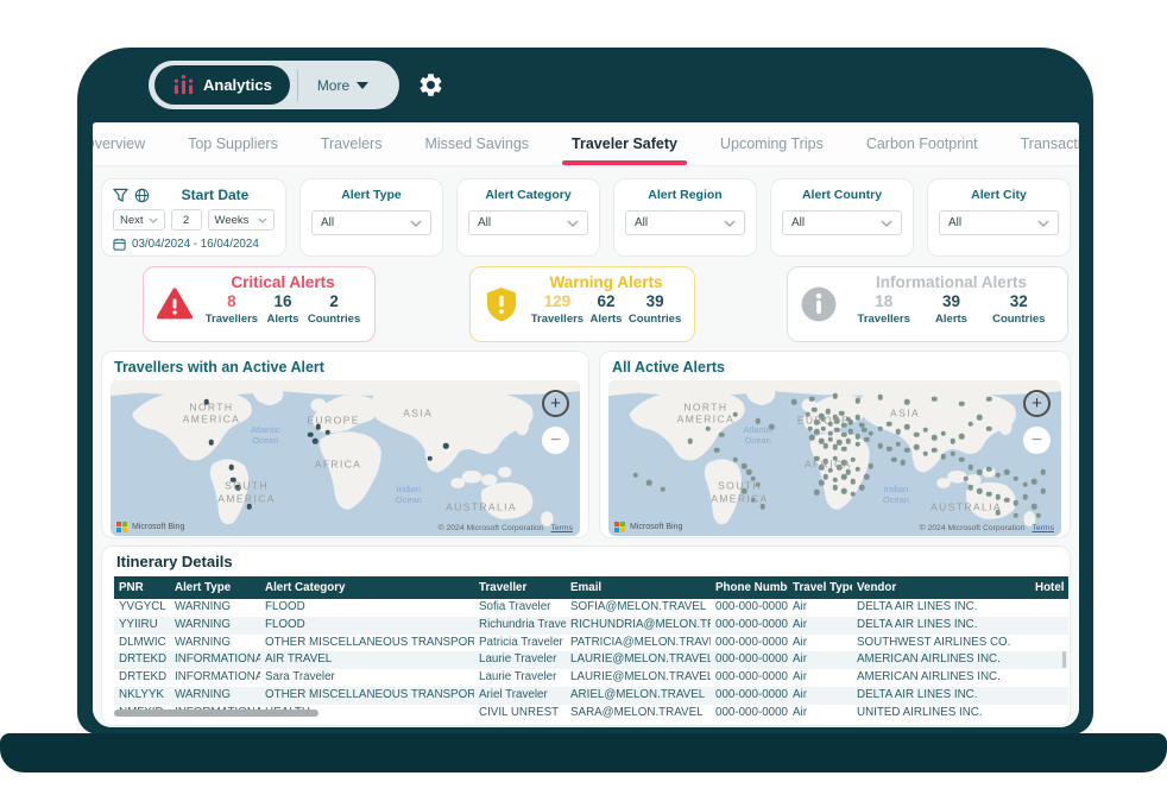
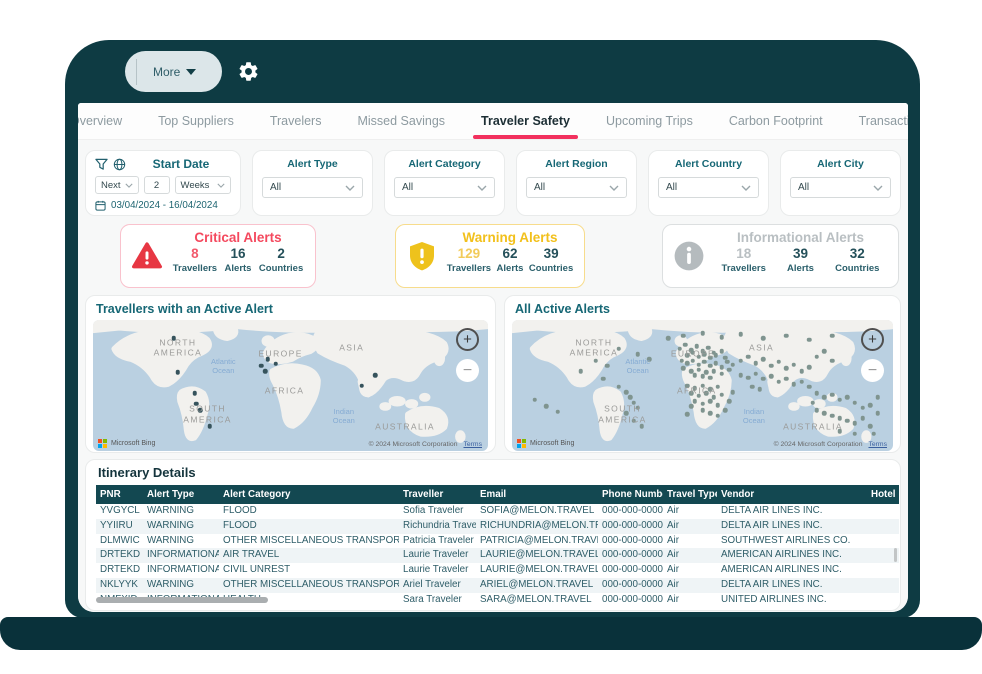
- Analytics
  More
  verview
  Top Suppliers
  Travelers
  Missed Savings
  Traveler Safety
  Upcoming Trips
  Carbon Footprint
  Start Date
  Next
  2
  Weeks
  03/04/2024 - 16/04/2024
  Alert Type
  All
  Alert Category
  All
  Alert Region
  All
  Alert Country
  All
  Alert City
  All
  Critical Alerts
  8
  Travellers
  16
  Alerts
  2
  Countries
  Warning Alerts
  129
  Travellers
  62
  Alerts
  39
  Countries
  Informational Alerts
  18
  Travellers
  39
  Alerts
  32
  Countries
  Travellers with an Active Alert
  NORTH
  AMERICA
  EUROPE
  ASIA
  AFRICA
  SOUTH
  AMERICA
  AUSTRALIA
  Atlantic
  Ocean
  Indian
  Ocean
  +
  −
  All Active Alerts
  NORTH
  AMERICA
  EUROPE
  ASIA
  AFRICA
  SOUTH
  AMERICA
  AUSTRALIA
  Atlantic
  Ocean
  Indian
  Ocean
  +
  −
  Itinerary Details
  PNR	Alert Type	Alert Category	Traveller	Email	Phone Numb	Travel Typ	Vendor	Hotel
  YVGYCL	WARNING	FLOOD	Sofia Traveler	SOFIA@MELON.TRAVEL	000-000-0000	Air	DELTA AIR LINES INC.
  YYIIRU	WARNING	FLOOD	Richundria Trave	RICHUNDRIA@MELON.T	000-000-0000	Air	DELTA AIR LINES INC.
  DLMWIC	WARNING	OTHER MISCELLANEOUS TRANSPOR	Patricia Traveler	PATRICIA@MELON.TRAV	000-000-0000	Air	SOUTHWEST AIRLINES CO.
  DRTEKD	INFORMATIONA	AIR TRAVEL	Laurie Traveler	LAURIE@MELON.TRAVEL	000-000-0000	Air	AMERICAN AIRLINES INC.
- DRTEKD	INFORMATIONA	Sara Traveler	Laurie Traveler	LAURIE@MELON.TRAVEL	000-000-0000	Air	AMERICAN AIRLINES INC.
+ DRTEKD	INFORMATIONA	CIVIL UNREST	Laurie Traveler	LAURIE@MELON.TRAVEL	000-000-0000	Air	AMERICAN AIRLINES INC.
  NKLYYK	WARNING	OTHER MISCELLANEOUS TRANSPOR	Ariel Traveler	ARIEL@MELON.TRAVEL	000-000-0000	Air	DELTA AIR LINES INC.
- 			CIVIL UNREST	SARA@MELON.TRAVEL	000-000-0000	Air	UNITED AIRLINES INC.
+ 			Sara Traveler	SARA@MELON.TRAVEL	000-000-0000	Air	UNITED AIRLINES INC.
